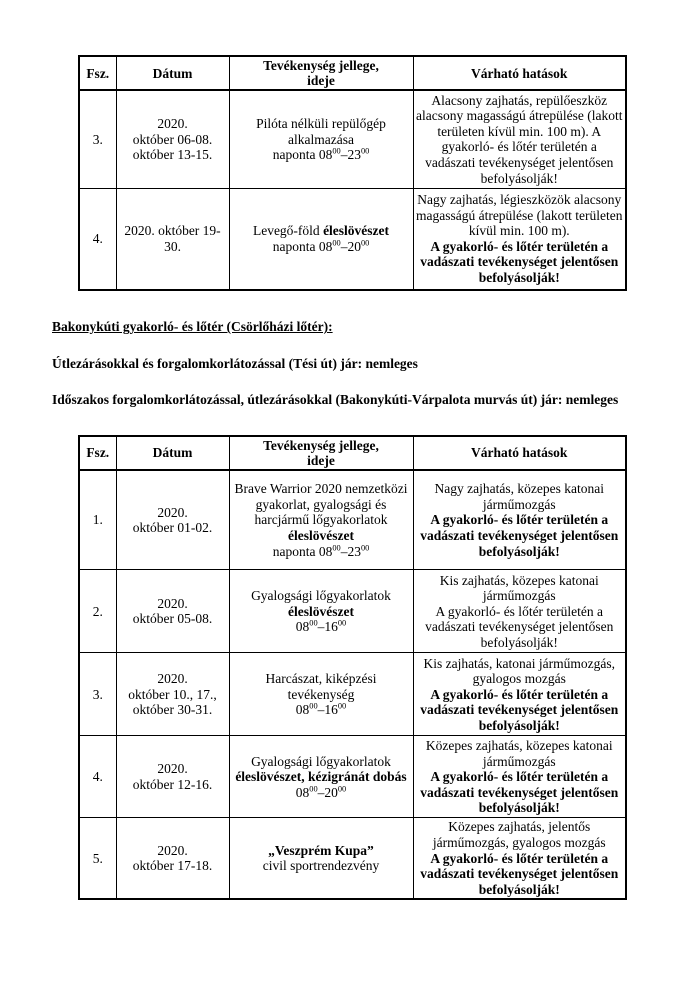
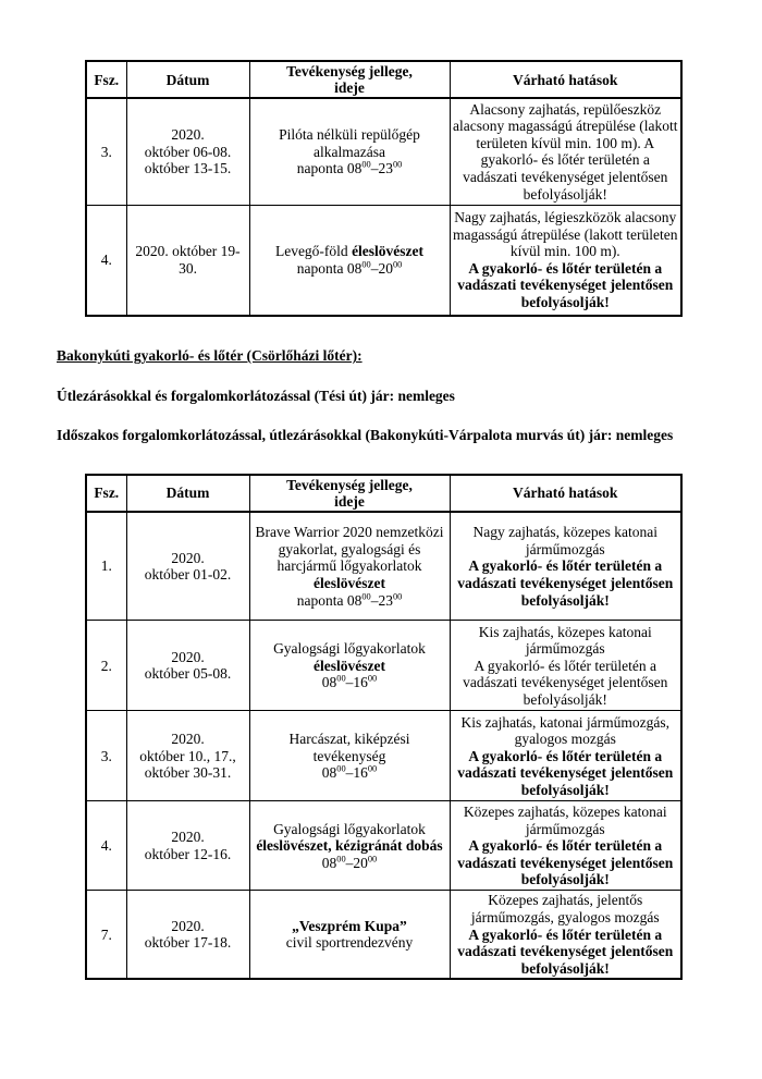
  Fsz.	Dátum	Tevékenység jellege, ideje	Várható hatások
  3.	2020. október 06-08. október 13-15.	Pilóta nélküli repülőgép alkalmazása naponta 0800–2300	Alacsony zajhatás, repülőeszköz alacsony magasságú átrepülése (lakott területen kívül min. 100 m). A gyakorló- és lőtér területén a vadászati tevékenységet jelentősen befolyásolják!
  4.	2020. október 19-30.	Levegő-föld éleslövészet naponta 0800–2000	Nagy zajhatás, légieszközök alacsony magasságú átrepülése (lakott területen kívül min. 100 m). A gyakorló- és lőtér területén a vadászati tevékenységet jelentősen befolyásolják!
  Bakonykúti gyakorló- és lőtér (Csörlőházi lőtér):
  Útlezárásokkal és forgalomkorlátozással (Tési út) jár: nemleges
  Időszakos forgalomkorlátozással, útlezárásokkal (Bakonykúti-Várpalota murvás út) jár: nemleges
  Fsz.	Dátum	Tevékenység jellege, ideje	Várható hatások
  1.	2020. október 01-02.	Brave Warrior 2020 nemzetközi gyakorlat, gyalogsági és harcjármű lőgyakorlatok éleslövészet naponta 0800–2300	Nagy zajhatás, közepes katonai járműmozgás A gyakorló- és lőtér területén a vadászati tevékenységet jelentősen befolyásolják!
  2.	2020. október 05-08.	Gyalogsági lőgyakorlatok éleslövészet 0800–1600	Kis zajhatás, közepes katonai járműmozgás A gyakorló- és lőtér területén a vadászati tevékenységet jelentősen befolyásolják!
  3.	2020. október 10., 17., október 30-31.	Harcászat, kiképzési tevékenység 0800–1600	Kis zajhatás, katonai járműmozgás, gyalogos mozgás A gyakorló- és lőtér területén a vadászati tevékenységet jelentősen befolyásolják!
  4.	2020. október 12-16.	Gyalogsági lőgyakorlatok éleslövészet, kézigránát dobás 0800–2000	Közepes zajhatás, közepes katonai járműmozgás A gyakorló- és lőtér területén a vadászati tevékenységet jelentősen befolyásolják!
- 5.	2020. október 17-18.	„Veszprém Kupa” civil sportrendezvény	Közepes zajhatás, jelentős járműmozgás, gyalogos mozgás A gyakorló- és lőtér területén a vadászati tevékenységet jelentősen befolyásolják!
+ 7.	2020. október 17-18.	„Veszprém Kupa” civil sportrendezvény	Közepes zajhatás, jelentős járműmozgás, gyalogos mozgás A gyakorló- és lőtér területén a vadászati tevékenységet jelentősen befolyásolják!
